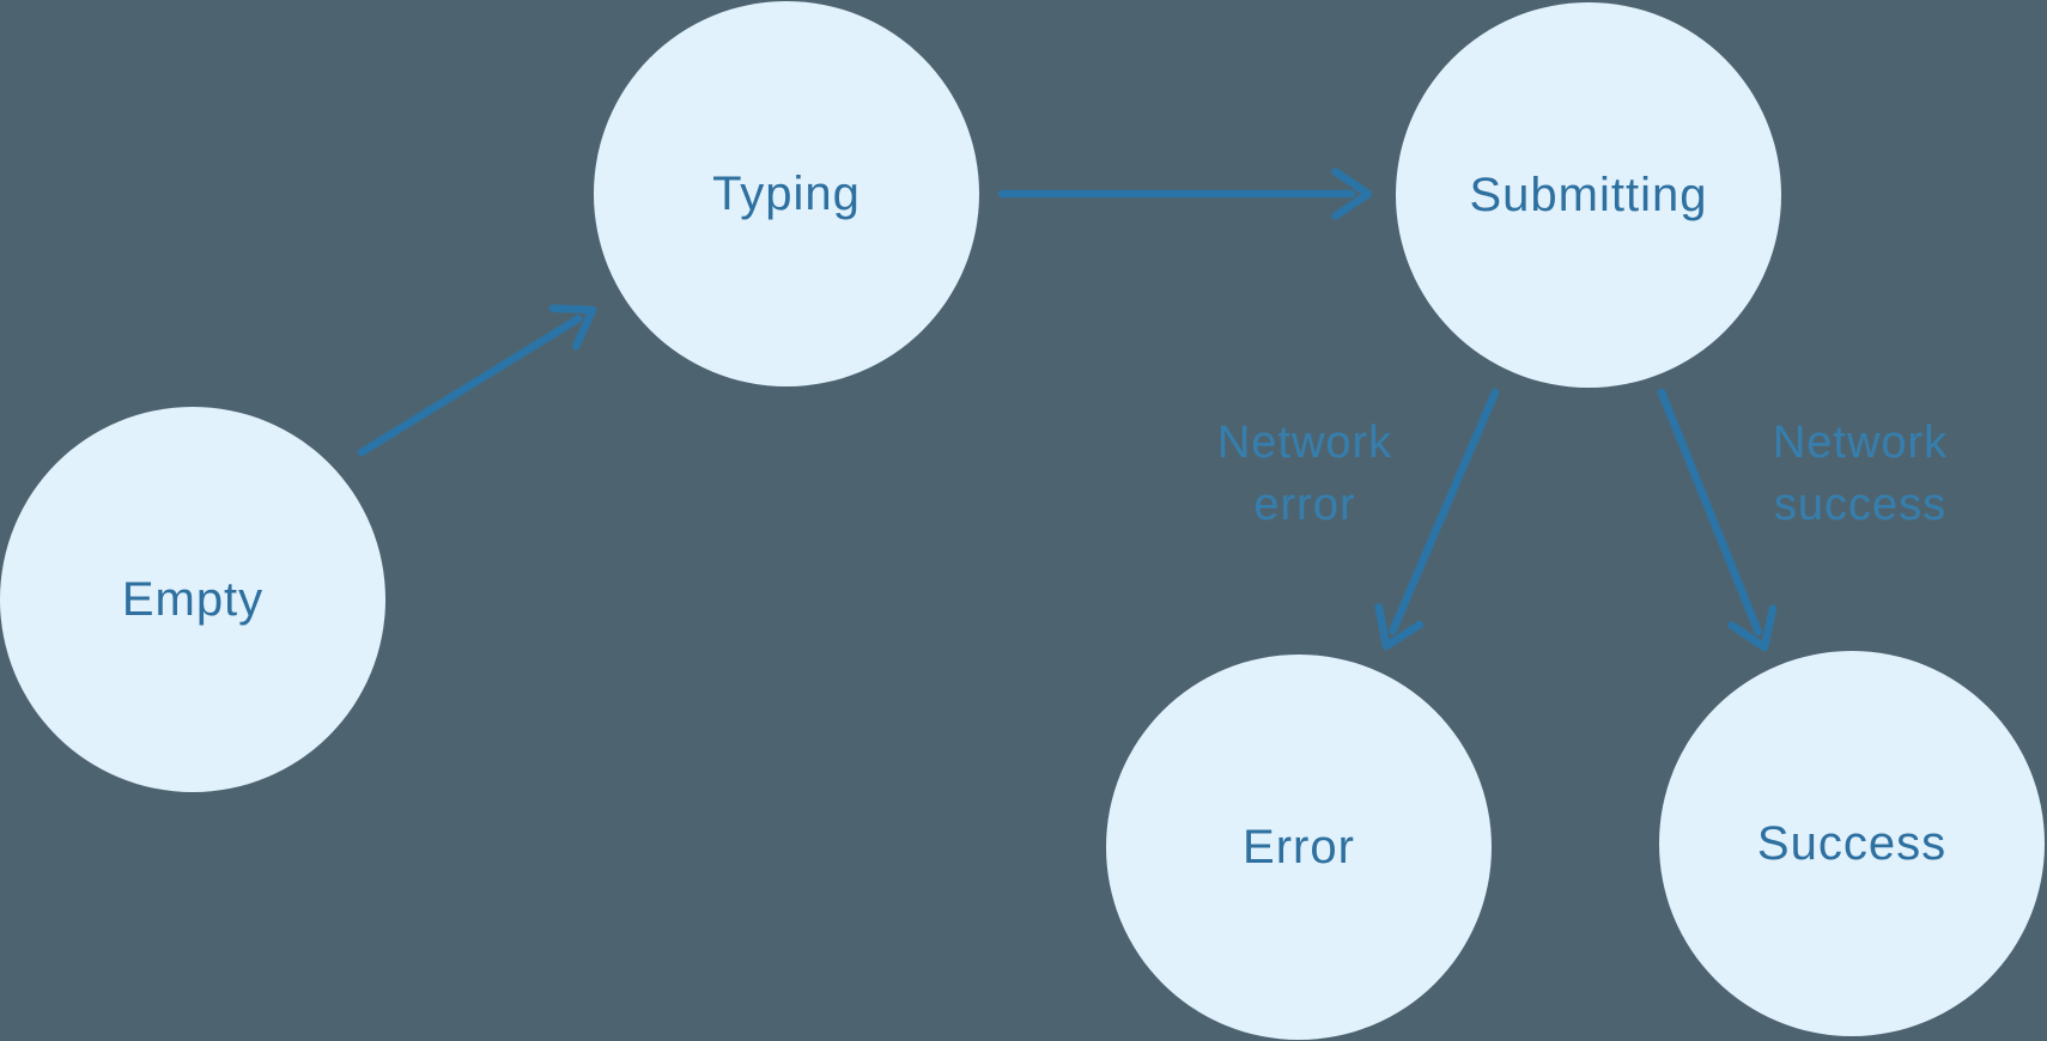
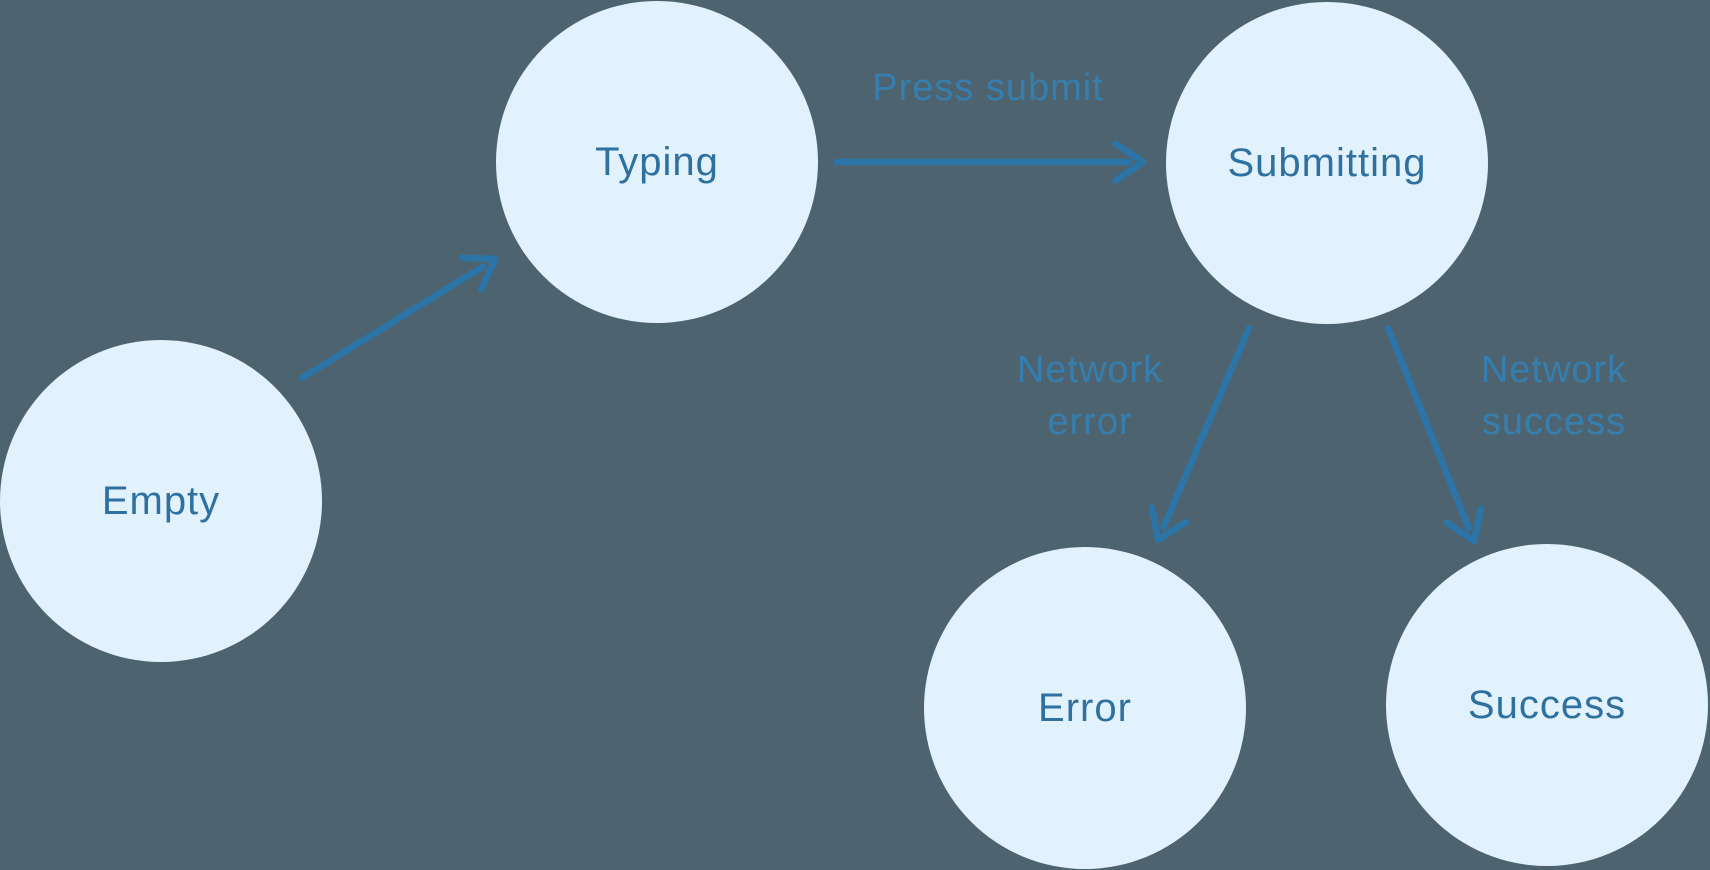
+ Press submit
  Network
  error
  Network
  success
  Empty
  Typing
  Submitting
  Error
  Success
